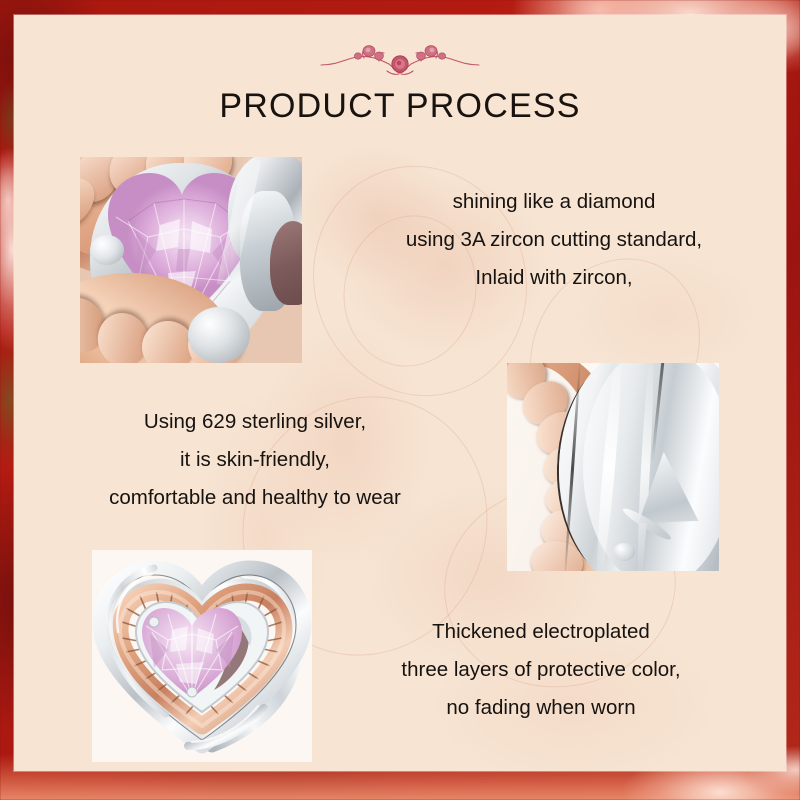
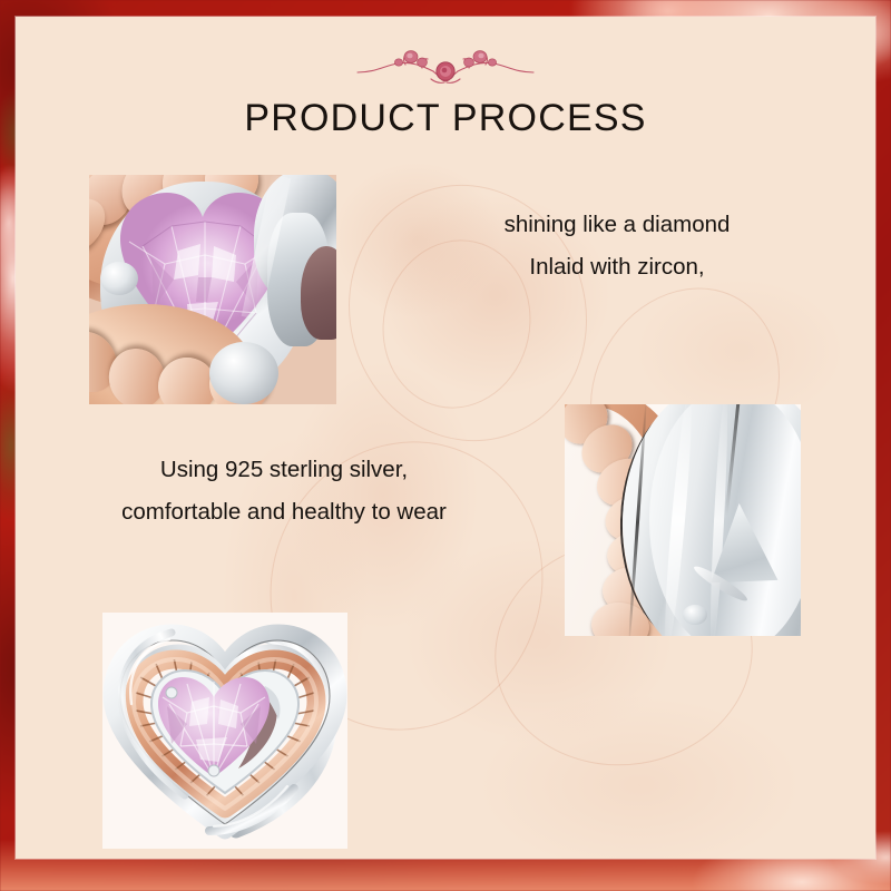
  PRODUCT PROCESS
  shining like a diamond
- using 3A zircon cutting standard,
  Inlaid with zircon,
- Using 629 sterling silver,
+ Using 925 sterling silver,
- it is skin-friendly,
  comfortable and healthy to wear
- Thickened electroplated
- three layers of protective color,
- no fading when worn
